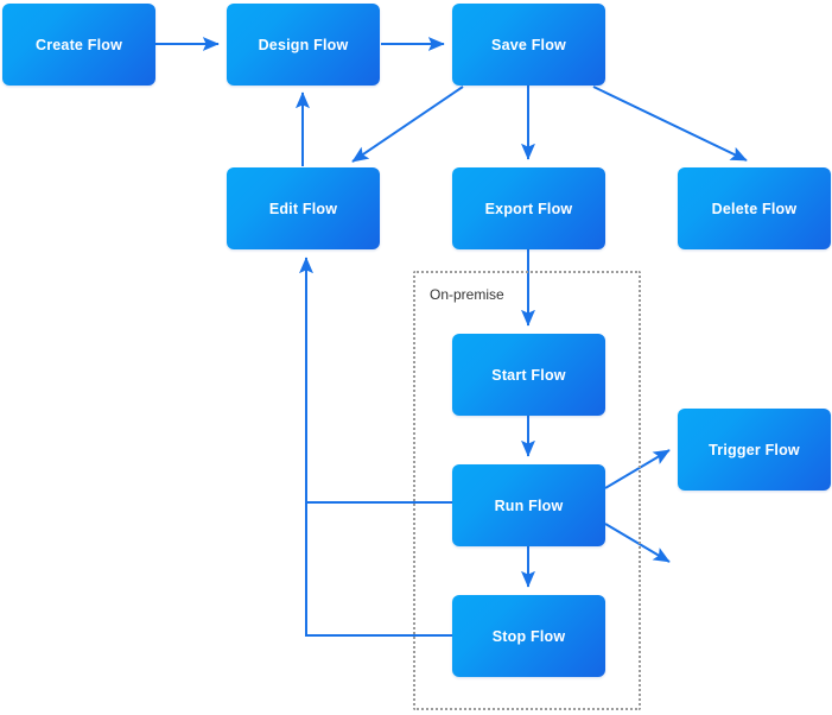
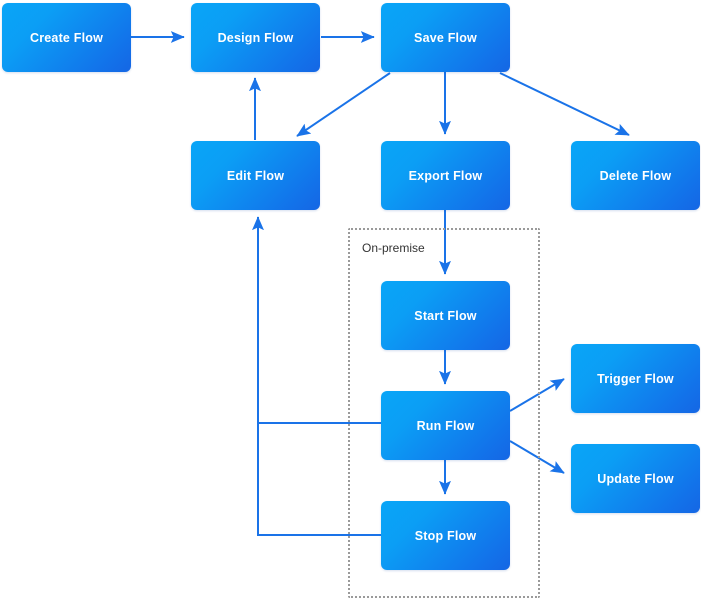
  On-premise
  Create Flow
  Design Flow
  Save Flow
  Edit Flow
  Export Flow
  Delete Flow
  Start Flow
  Run Flow
  Stop Flow
  Trigger Flow
+ Update Flow
